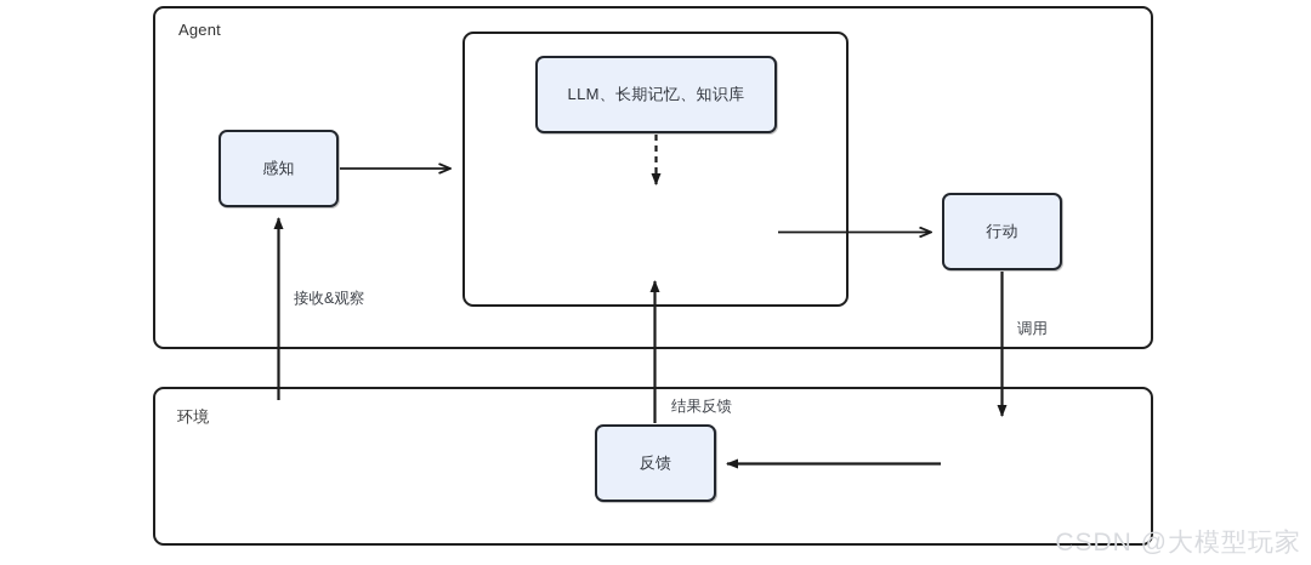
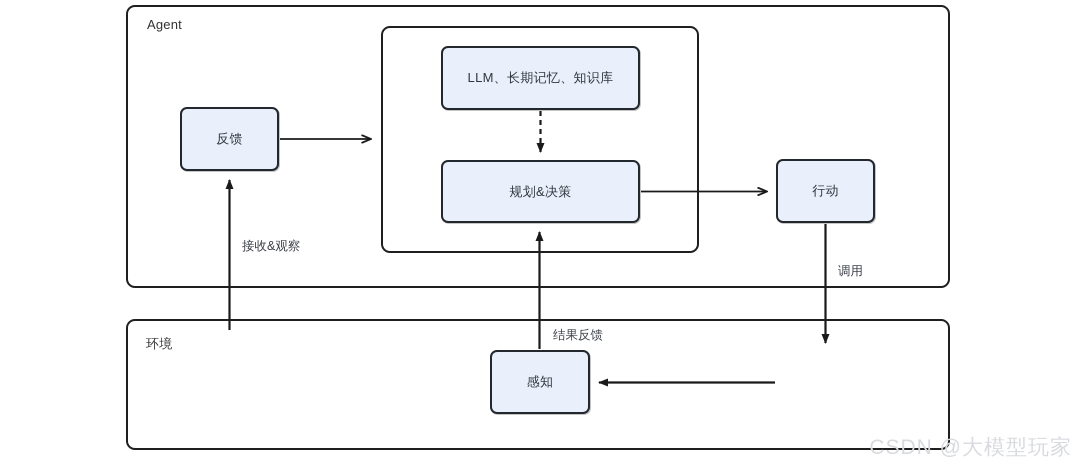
  Agent
  环境
- 感知
+ 反馈
  LLM、长期记忆、知识库
+ 规划&决策
  行动
- 反馈
+ 感知
  接收&观察
  调用
  结果反馈
  CSDN @大模型玩家
